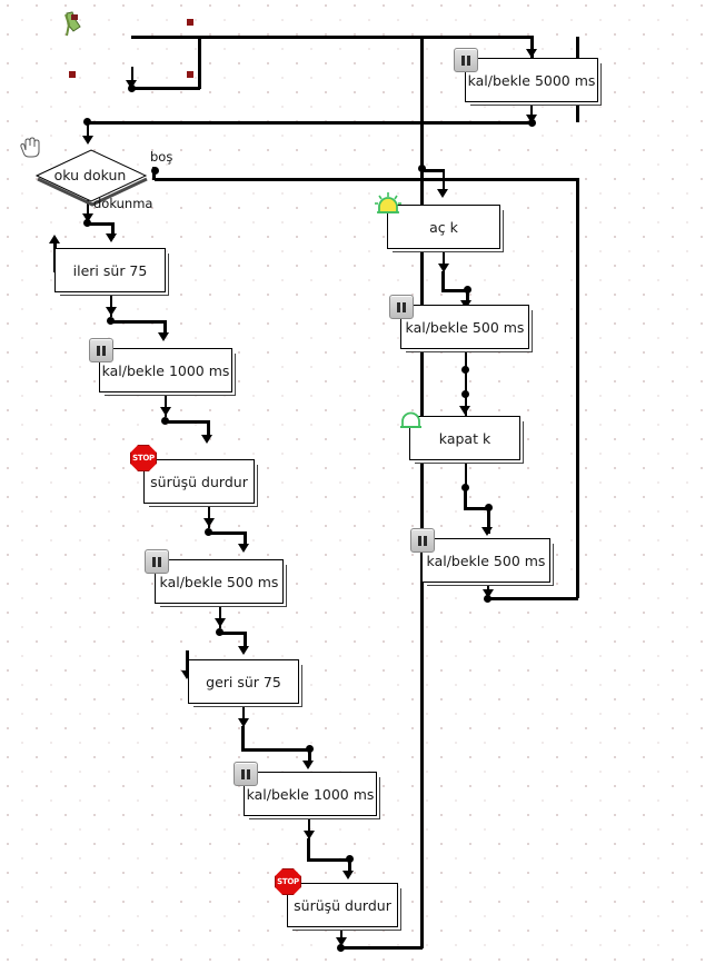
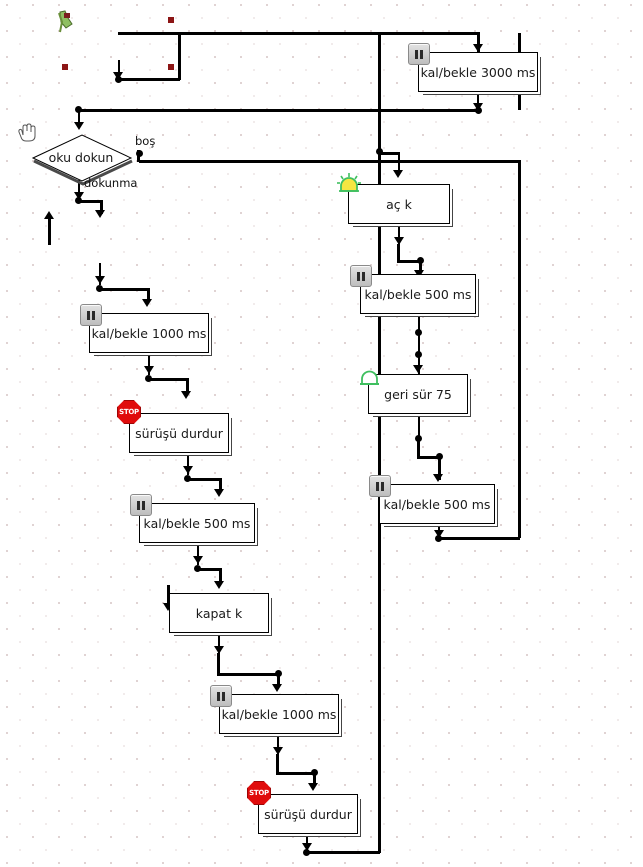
- kal/bekle 5000 ms
+ kal/bekle 3000 ms
  oku dokun
  boş
  dokunma
  aç k
- ileri sür 75
  kal/bekle 500 ms
  kal/bekle 1000 ms
- kapat k
+ geri sür 75
  sürüşü durdur
  STOP
  kal/bekle 500 ms
  kal/bekle 500 ms
- geri sür 75
+ kapat k
  kal/bekle 1000 ms
  sürüşü durdur
  STOP
